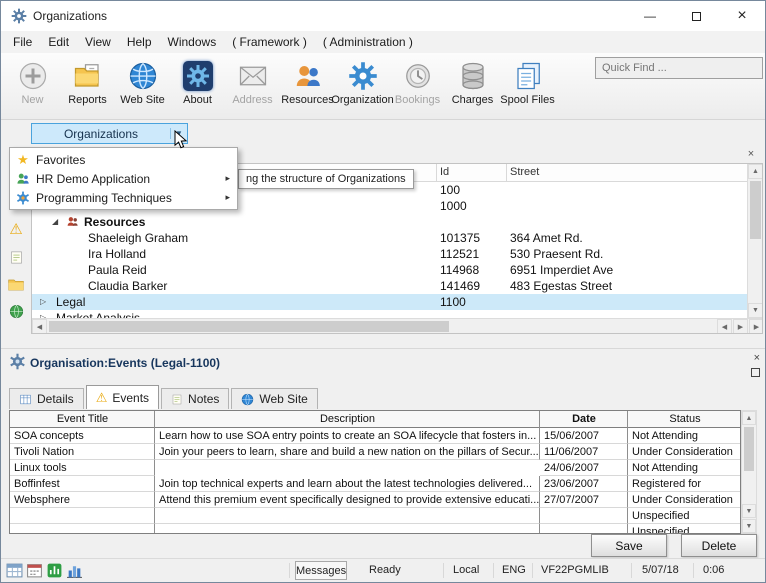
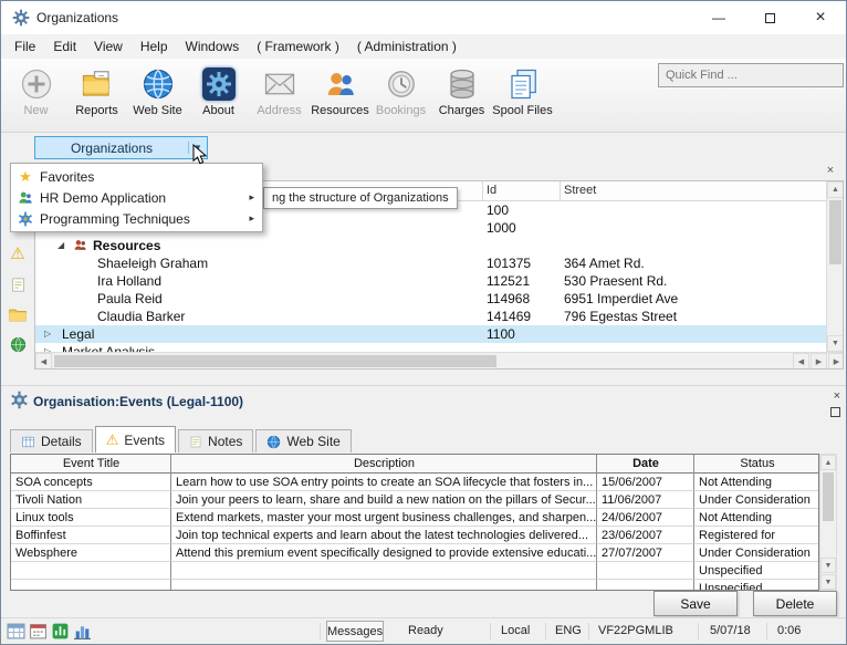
  Organizations
  —
  ×
  File
  Edit
  View
  Help
  Windows
  ( Framework )
  ( Administration )
  New
  Reports
  Web Site
  About
  Address
  Resources
- Organization
  Bookings
  Charges
  Spool Files
  Quick Find ...
  Organizations
  ▾
  ×
  ⚠
  Id
  Street
  100
  1000
  ◢
  Resources
  Shaeleigh Graham
  101375
  364 Amet Rd.
  Ira Holland
  112521
  530 Praesent Rd.
  Paula Reid
  114968
  6951 Imperdiet Ave
  Claudia Barker
  141469
- 483 Egestas Street
+ 796 Egestas Street
  ▷
  Legal
  1100
  ng the structure of Organizations
  ★
  Favorites
  HR Demo Application
  ▸
  Programming Techniques
  ▸
  Organisation:Events (Legal-1100)
  ×
  Details
  ⚠
  Events
  Notes
  Web Site
  Event Title
  Description
  Date
  Status
  SOA concepts
  Learn how to use SOA entry points to create an SOA lifecycle that fosters in...
  15/06/2007
  Not Attending
  Tivoli Nation
  Join your peers to learn, share and build a new nation on the pillars of Secur...
  11/06/2007
  Under Consideration
  Linux tools
+ Extend markets, master your most urgent business challenges, and sharpen...
  24/06/2007
  Not Attending
  Boffinfest
  Join top technical experts and learn about the latest technologies delivered...
  23/06/2007
  Registered for
  Websphere
  Attend this premium event specifically designed to provide extensive educati...
  27/07/2007
  Under Consideration
  Unspecified
  Unspecified
  Save
  Delete
  Messages
  Ready
  Local
  ENG
  VF22PGMLIB
  5/07/18
  0:06
